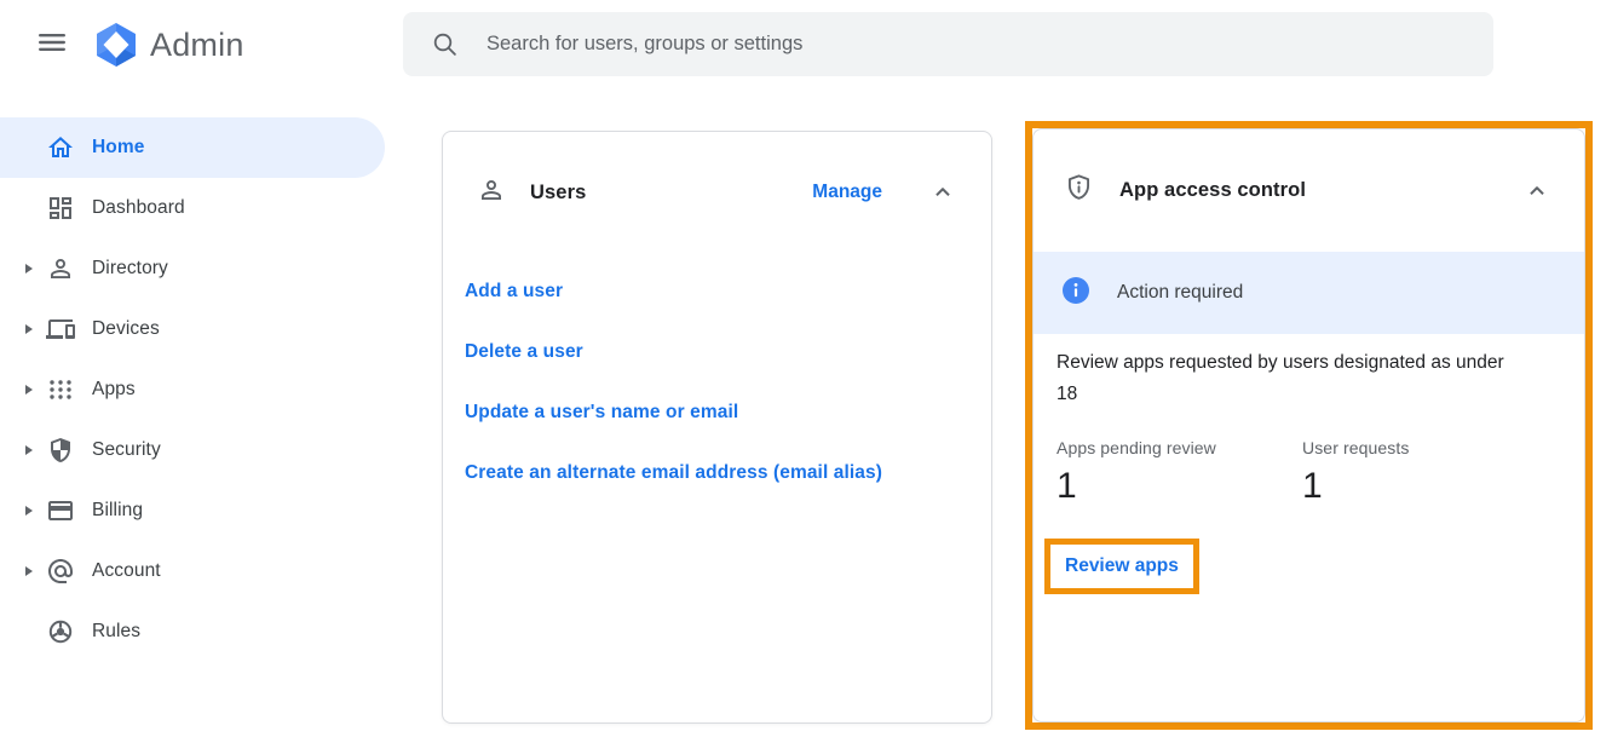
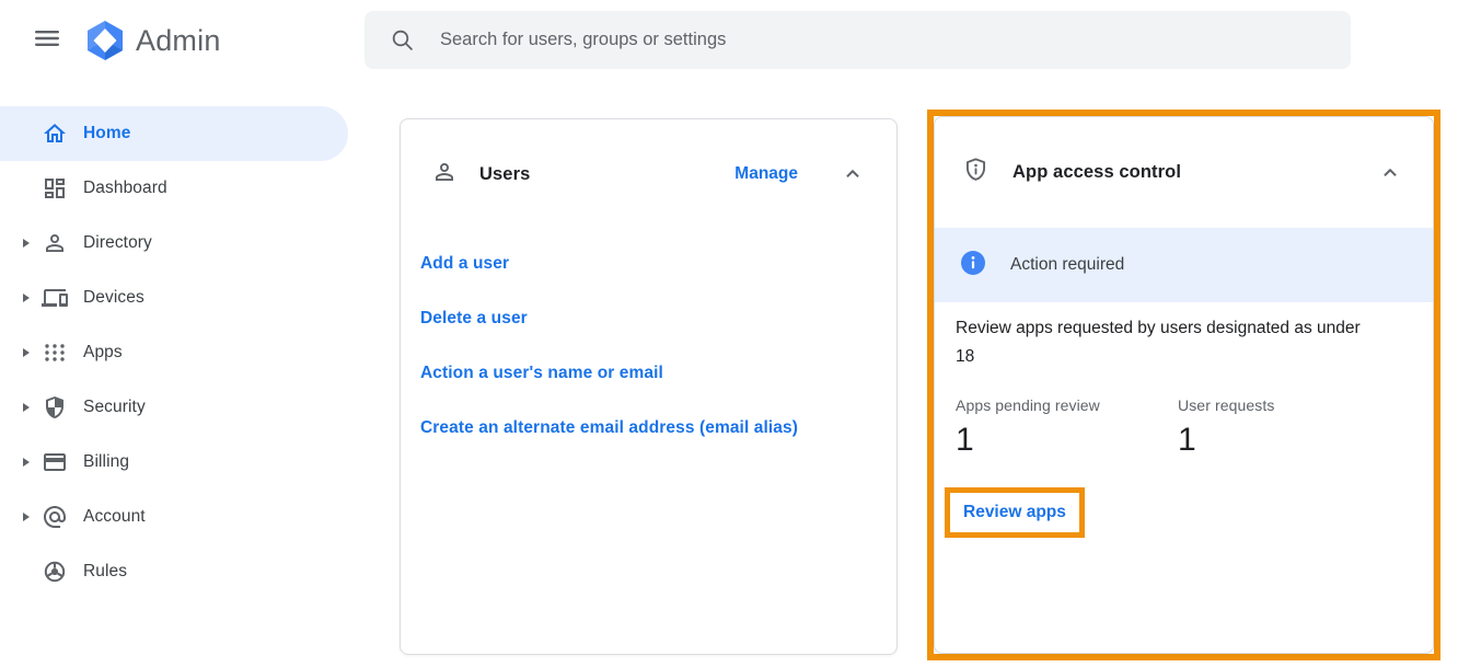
  Admin
  Search for users, groups or settings
  Home
  Dashboard
  Directory
  Devices
  Apps
  Security
  Billing
  Account
  Rules
  Users
  Manage
  Add a user
  Delete a user
- Update a user's name or email
+ Action a user's name or email
  Create an alternate email address (email alias)
  App access control
  Action required
  Review apps requested by users designated as under 18
  Apps pending review
  1
  User requests
  1
  Review apps
